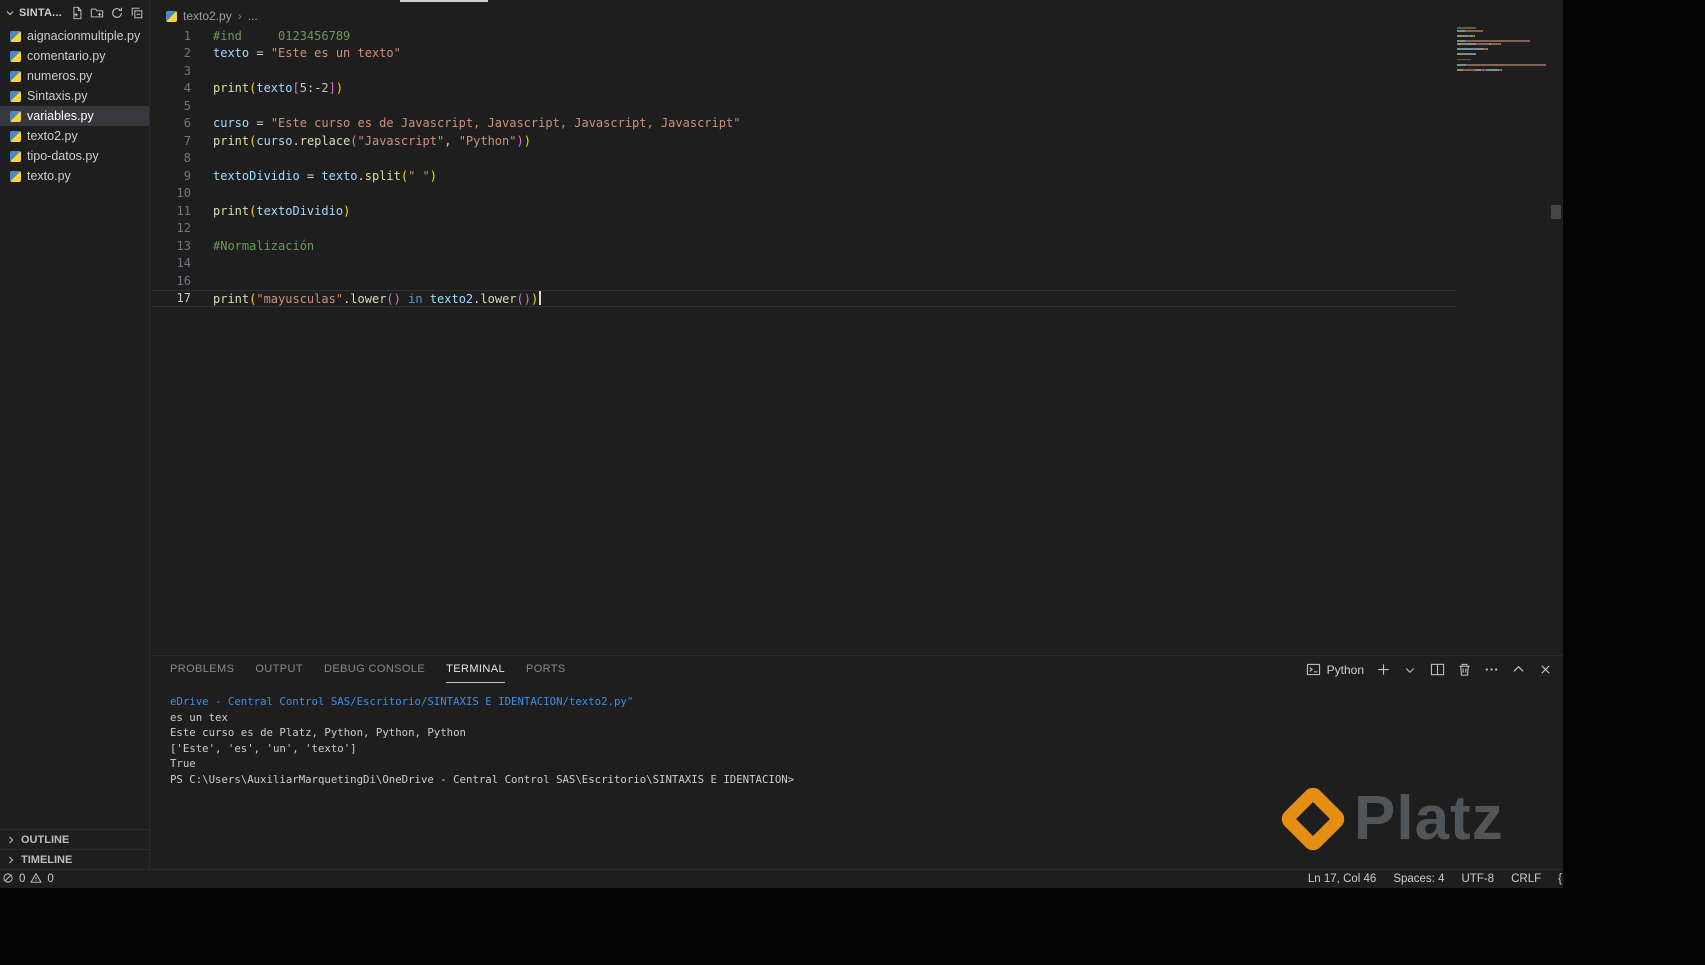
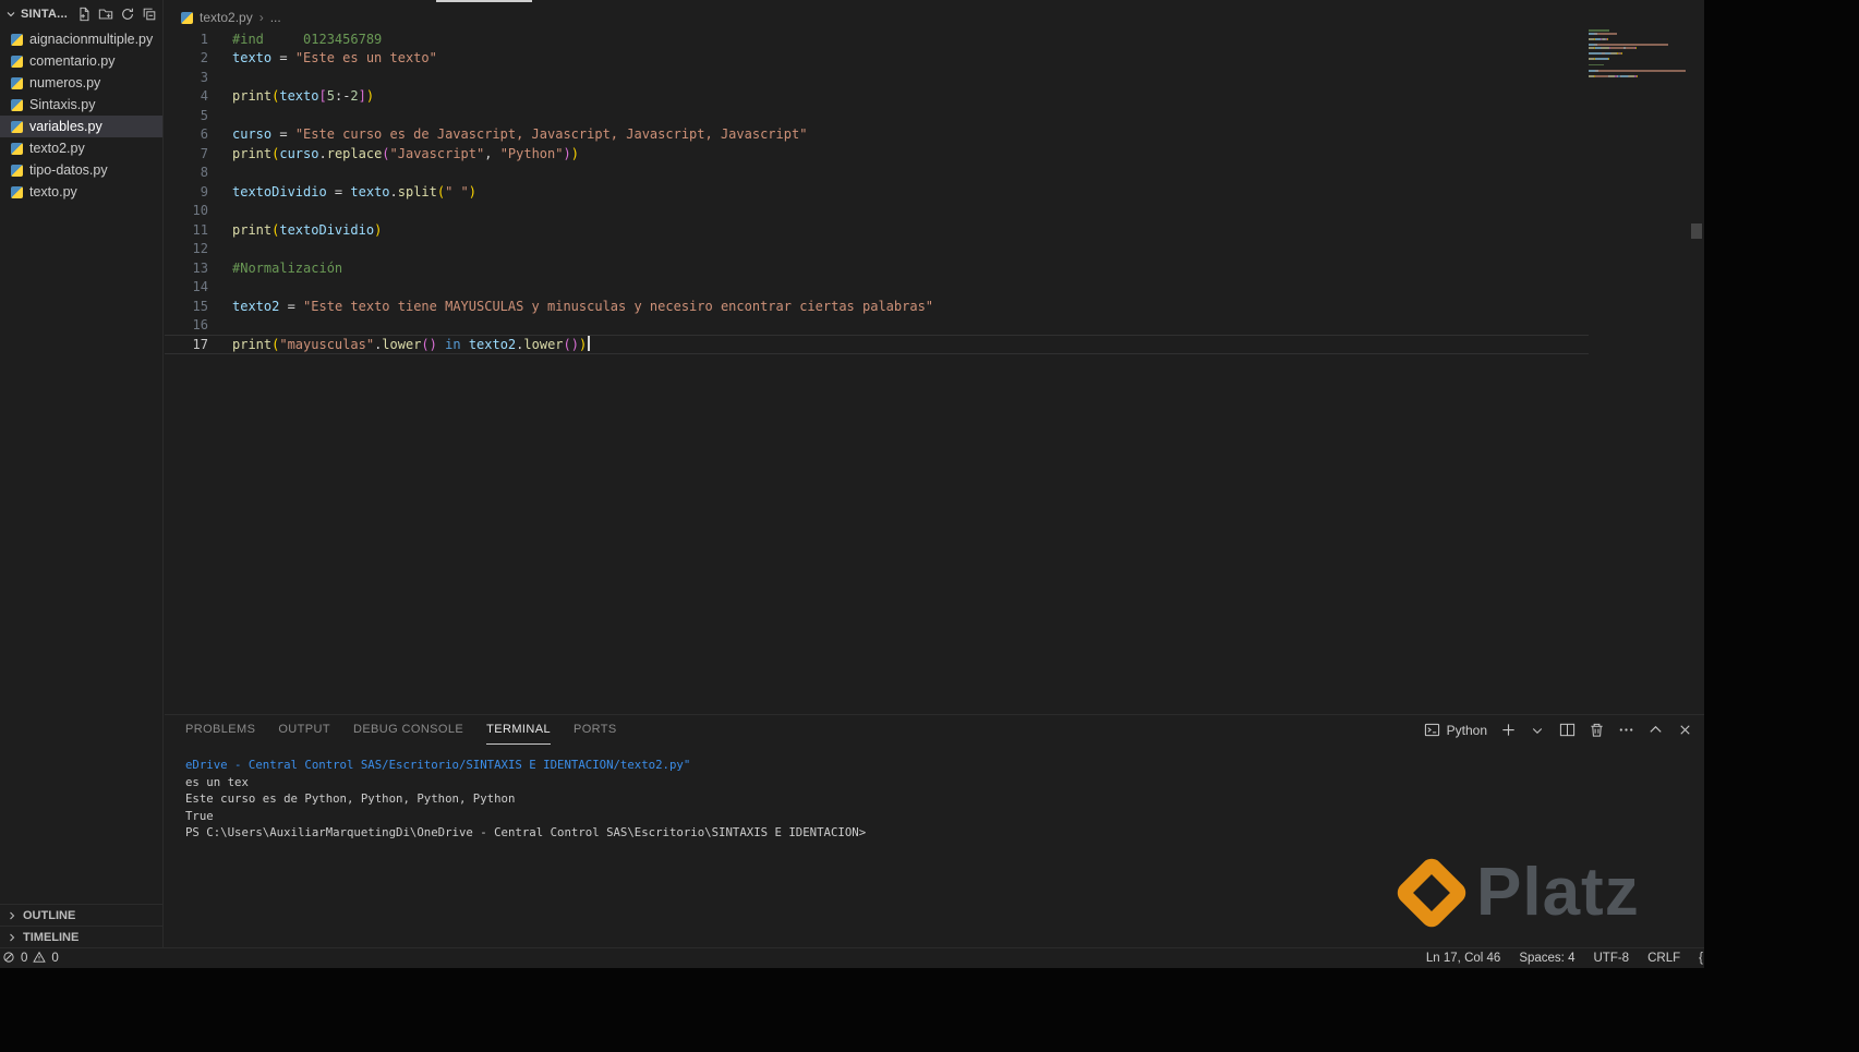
  SINTA...
  aignacionmultiple.py
  comentario.py
  numeros.py
  Sintaxis.py
  variables.py
  texto2.py
  tipo-datos.py
  texto.py
  OUTLINE
  TIMELINE
  texto2.py
  ›
  ...
  1
  #ind 0123456789
  2
  texto = "Este es un texto"
  3
  4
  print(texto[5:-2])
  5
  6
  curso = "Este curso es de Javascript, Javascript, Javascript, Javascript"
  7
  print(curso.replace("Javascript", "Python"))
  8
  9
  textoDividio = texto.split(" ")
  10
  11
  print(textoDividio)
  12
  13
  #Normalización
  14
+ 15
+ texto2 = "Este texto tiene MAYUSCULAS y minusculas y necesiro encontrar ciertas palabras"
  16
  17
  print("mayusculas".lower() in texto2.lower())
  PROBLEMS
  OUTPUT
  DEBUG CONSOLE
  TERMINAL
  PORTS
  Python
  eDrive - Central Control SAS/Escritorio/SINTAXIS E IDENTACION/texto2.py"
  es un tex
- Este curso es de Platz, Python, Python, Python
+ Este curso es de Python, Python, Python, Python
- ['Este', 'es', 'un', 'texto']
  True
  PS C:\Users\AuxiliarMarquetingDi\OneDrive - Central Control SAS\Escritorio\SINTAXIS E IDENTACION>
  0
  0
  Ln 17, Col 46
  Spaces: 4
  UTF-8
  CRLF
  Platz
